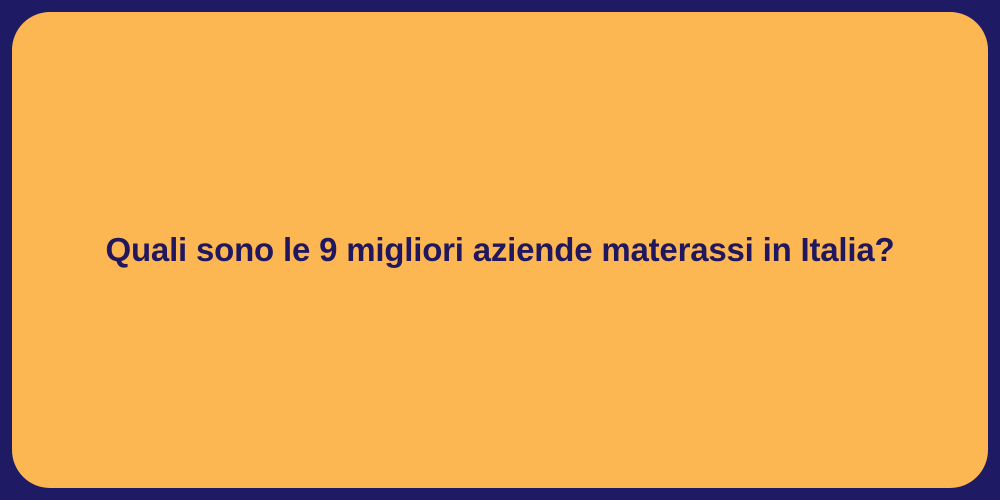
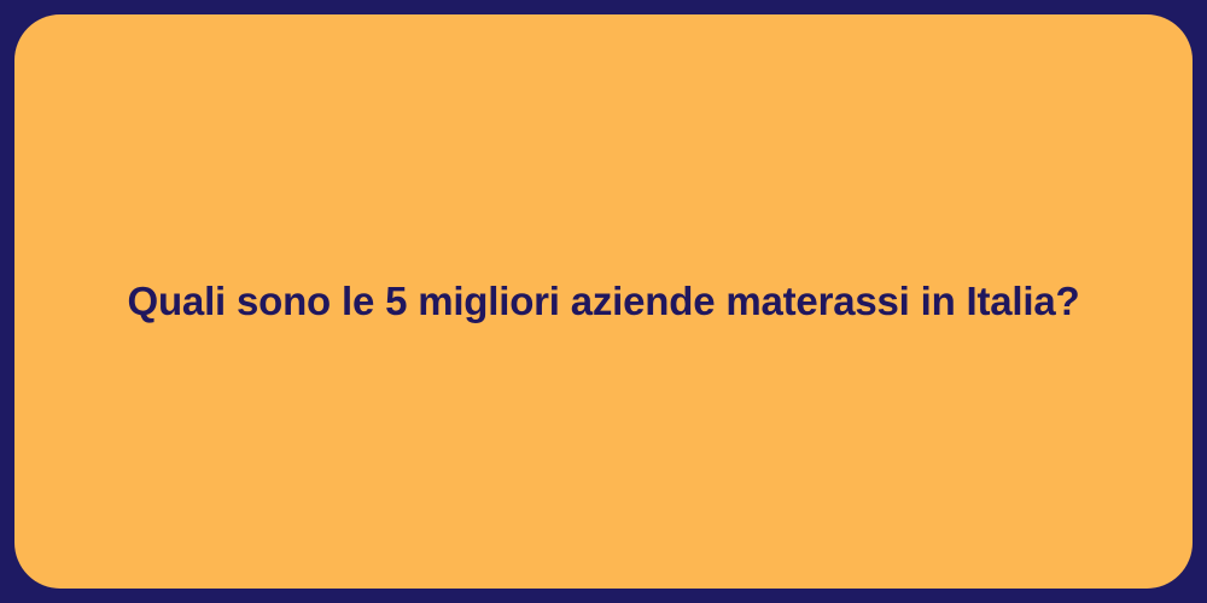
- Quali sono le 9 migliori aziende materassi in Italia?
+ Quali sono le 5 migliori aziende materassi in Italia?
